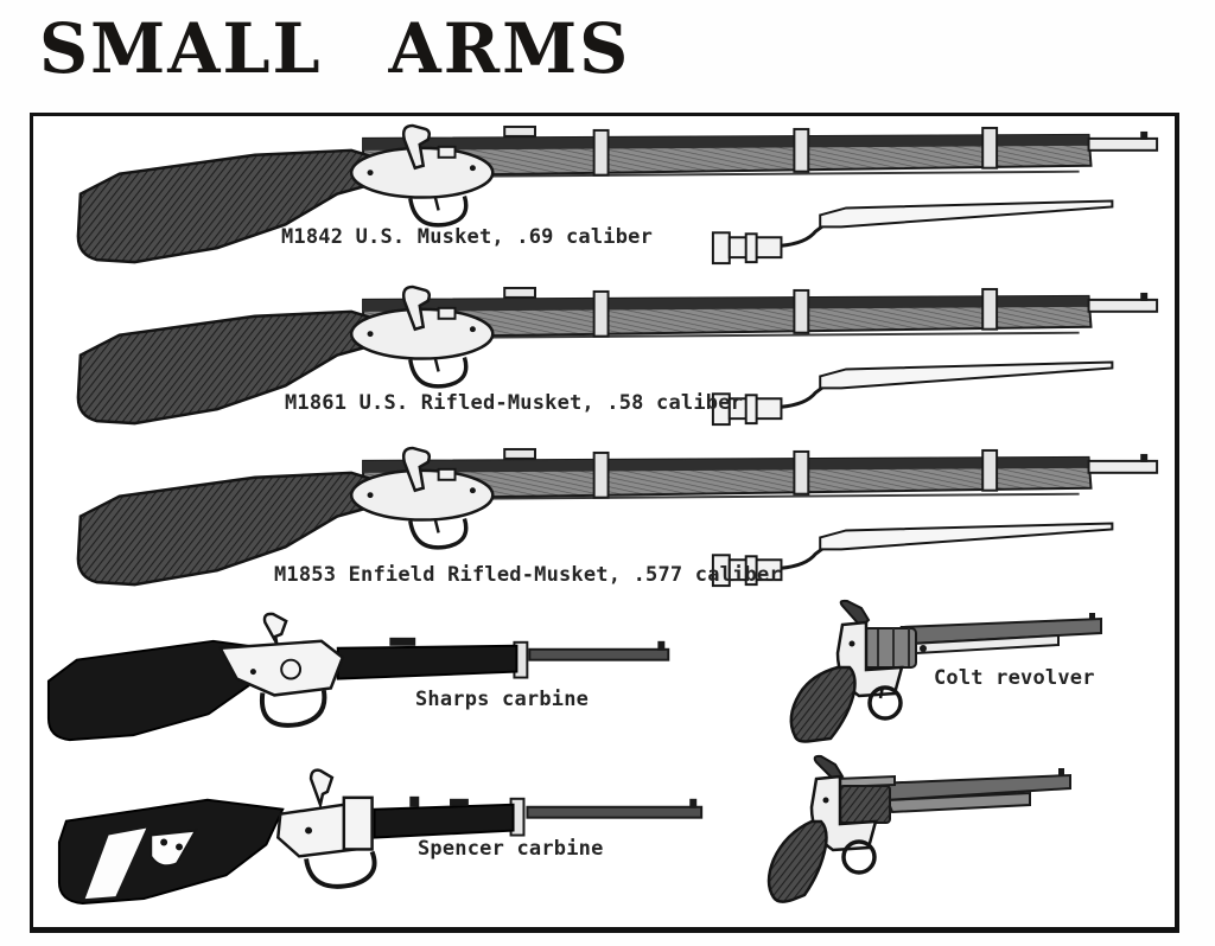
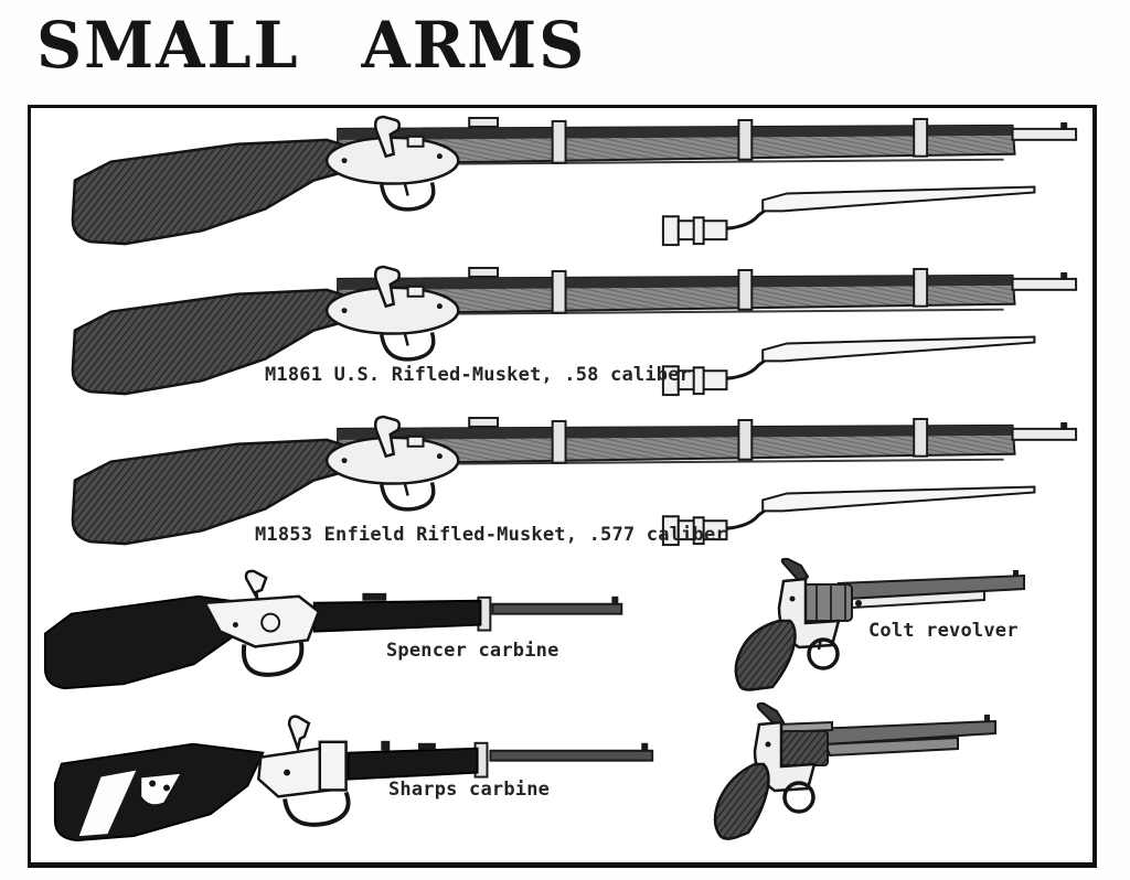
  SMALL ARMS
- M1842 U.S. Musket, .69 caliber
  M1861 U.S. Rifled-Musket, .58 caliber
  M1853 Enfield Rifled-Musket, .577 caliber
- Sharps carbine
+ Spencer carbine
  Colt revolver
- Spencer carbine
+ Sharps carbine
